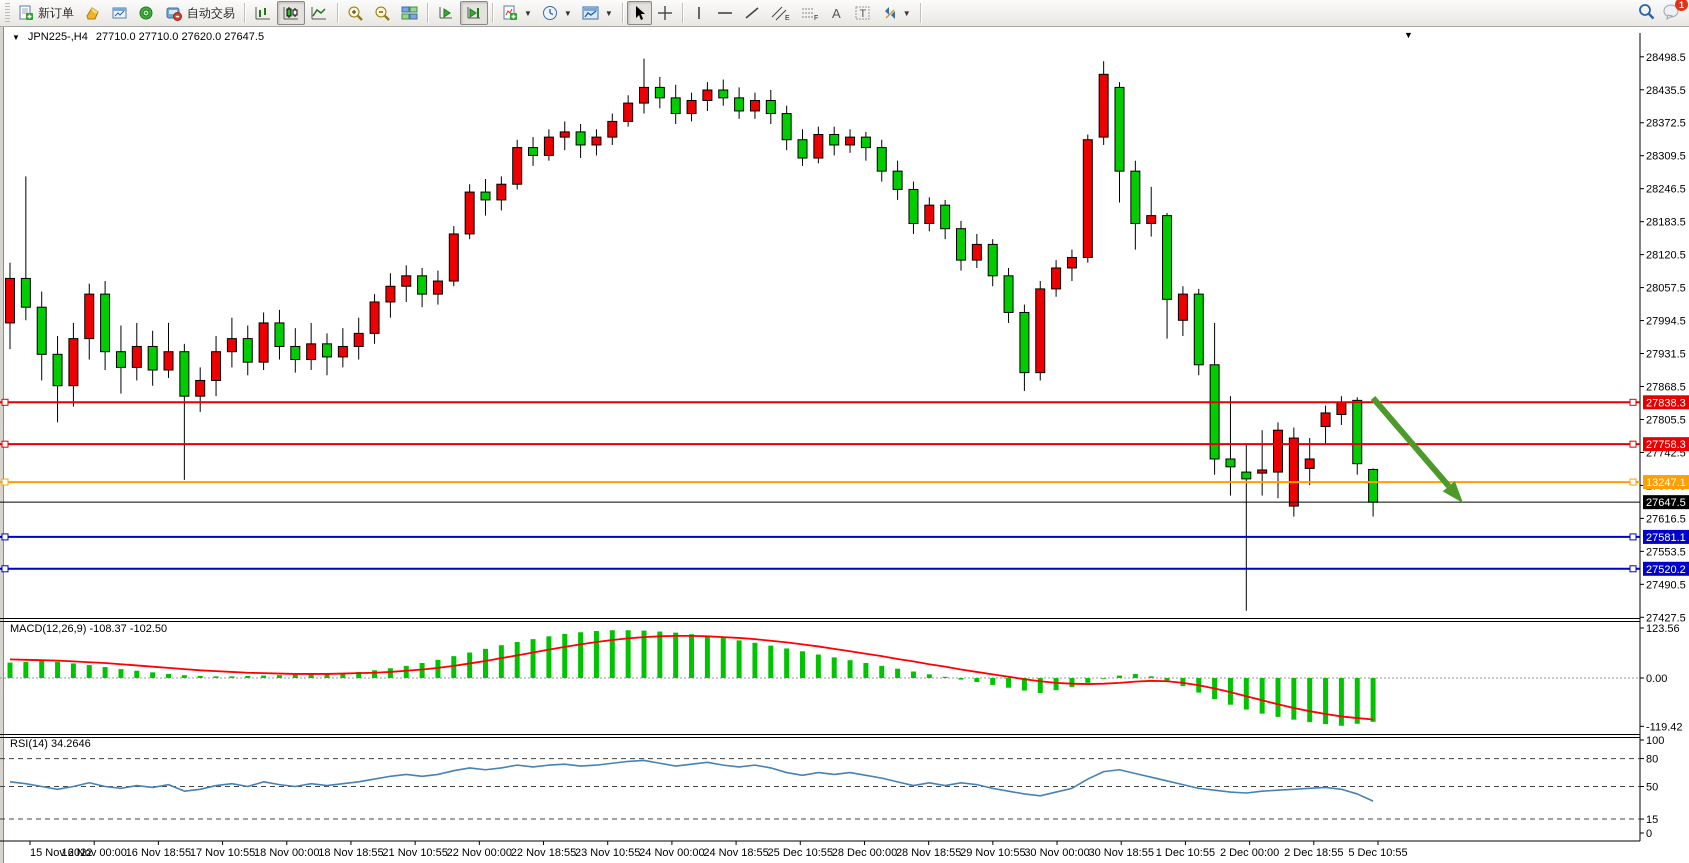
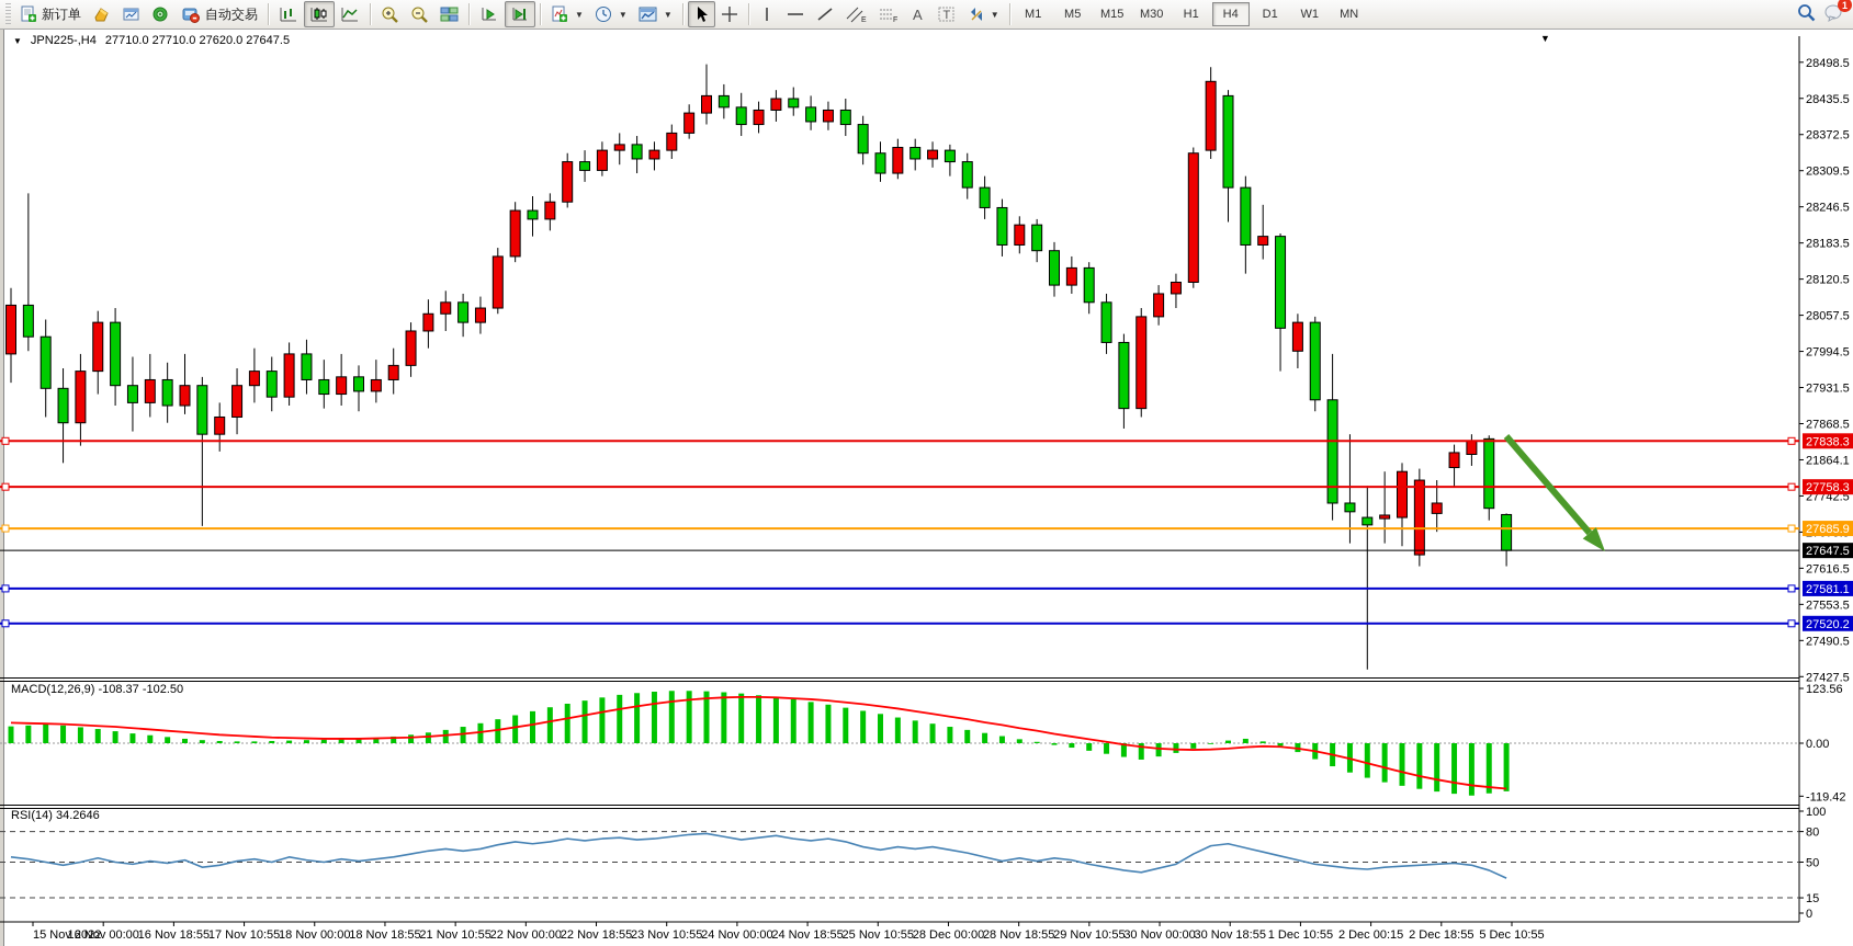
  新订单
  自动交易
  ▼
  ▼
  ▼
  A
  T
  ▼
+ M1
+ M5
+ M15
+ M30
+ H1
+ H4
+ D1
+ W1
+ MN
  1
  ▼
  JPN225-,H4
  27710.0 27710.0 27620.0 27647.5
  ▼
  28498.5
  28435.5
  28372.5
  28309.5
  28246.5
  28183.5
  28120.5
  28057.5
  27994.5
  27931.5
  27868.5
- 27805.5
+ 21864.1
  27742.5
  27616.5
  27553.5
  27490.5
  27427.5
  123.56
  0.00
  -119.42
  100
  80
  50
  15
  0
  27838.3
  27758.3
- 13247.1
+ 27685.9
  27647.5
  27581.1
  27520.2
  15 Nov 2022
  16 Nov 00:00
  16 Nov 18:55
  17 Nov 10:55
  18 Nov 00:00
  18 Nov 18:55
  21 Nov 10:55
  22 Nov 00:00
  22 Nov 18:55
  23 Nov 10:55
  24 Nov 00:00
  24 Nov 18:55
- 25 Dec 10:55
+ 25 Nov 10:55
  28 Dec 00:00
  28 Nov 18:55
  29 Nov 10:55
  30 Nov 00:00
  30 Nov 18:55
  1 Dec 10:55
- 2 Dec 00:00
+ 2 Dec 00:15
  2 Dec 18:55
  5 Dec 10:55
  MACD(12,26,9) -108.37 -102.50
  RSI(14) 34.2646
